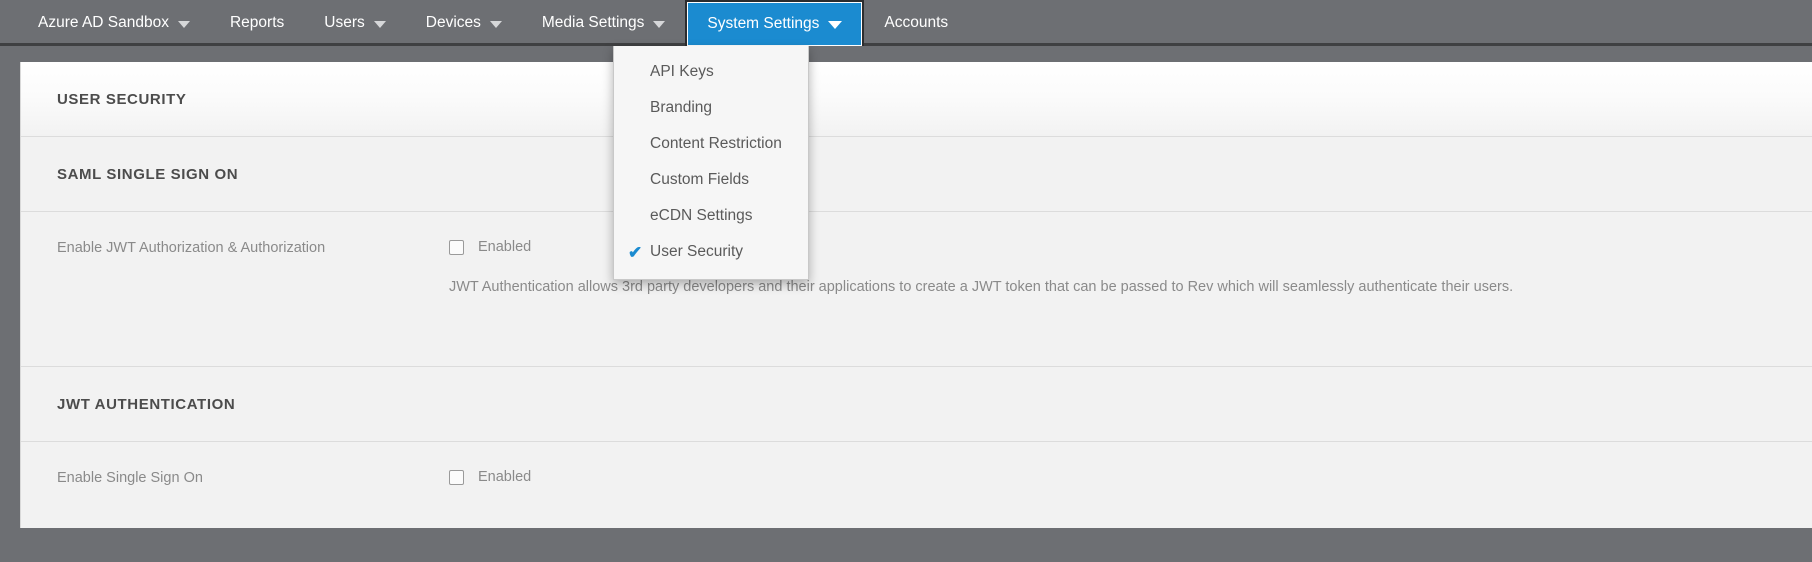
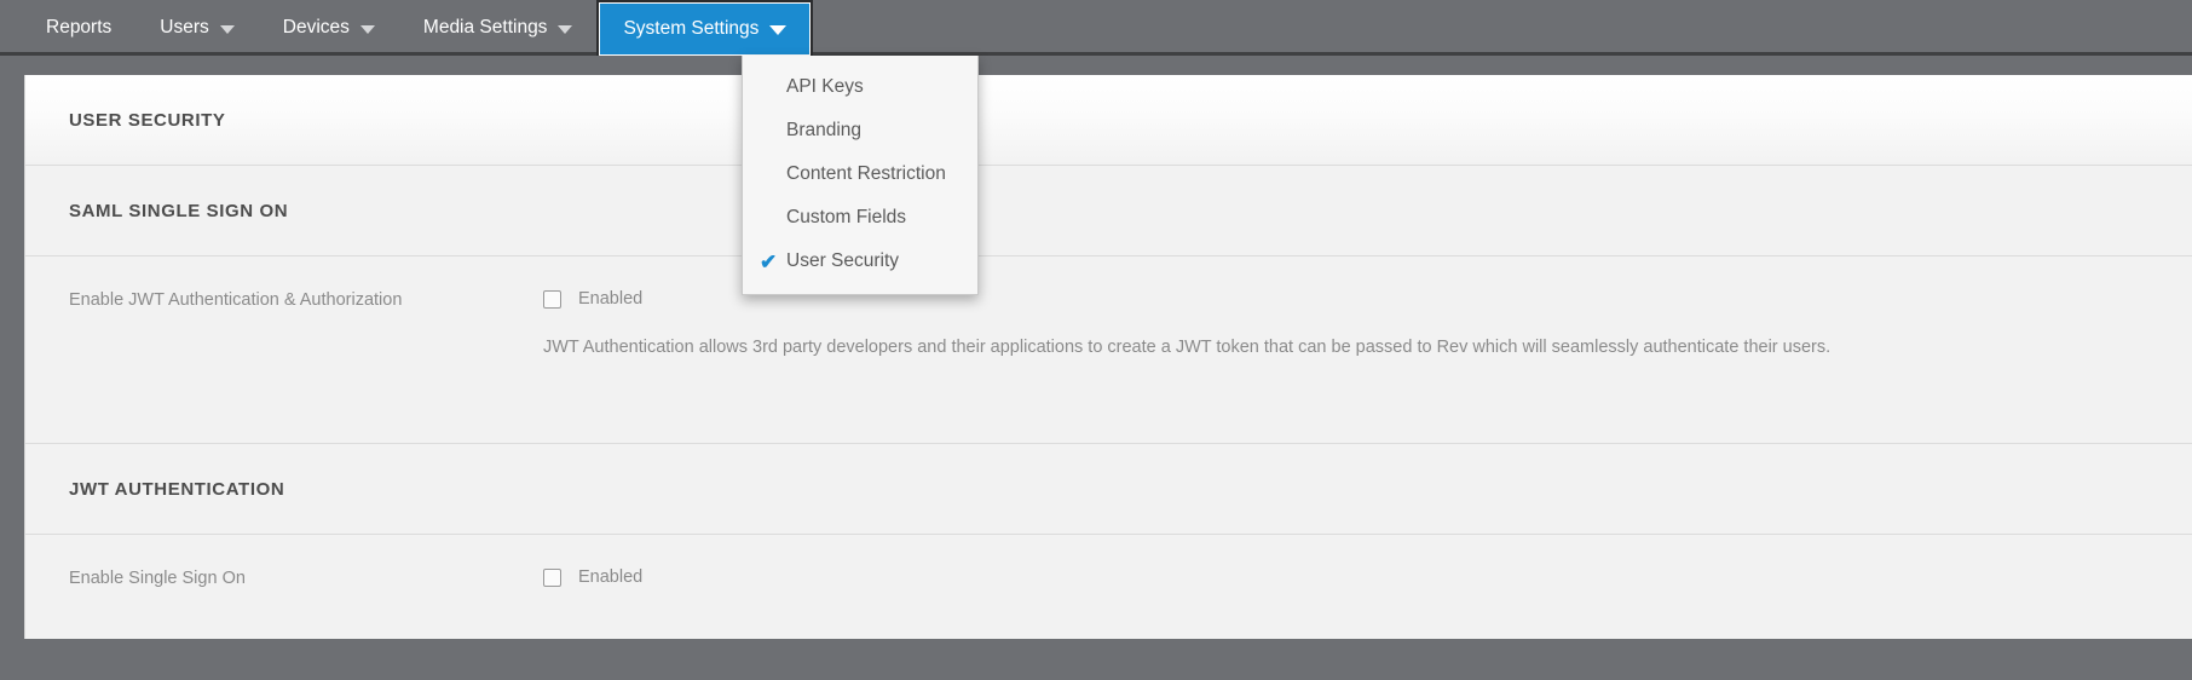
- Azure AD Sandbox
  Reports
  Users
  Devices
  Media Settings
  System Settings
- Accounts
  API Keys
  Branding
  Content Restriction
  Custom Fields
- eCDN Settings
  ✔
  User Security
  USER SECURITY
  SAML SINGLE SIGN ON
- Enable JWT Authorization & Authorization
+ Enable JWT Authentication & Authorization
  Enabled
  JWT Authentication allows 3rd party developers and their applications to create a JWT token that can be passed to Rev which will seamlessly authenticate their users.
  JWT AUTHENTICATION
  Enable Single Sign On
  Enabled
